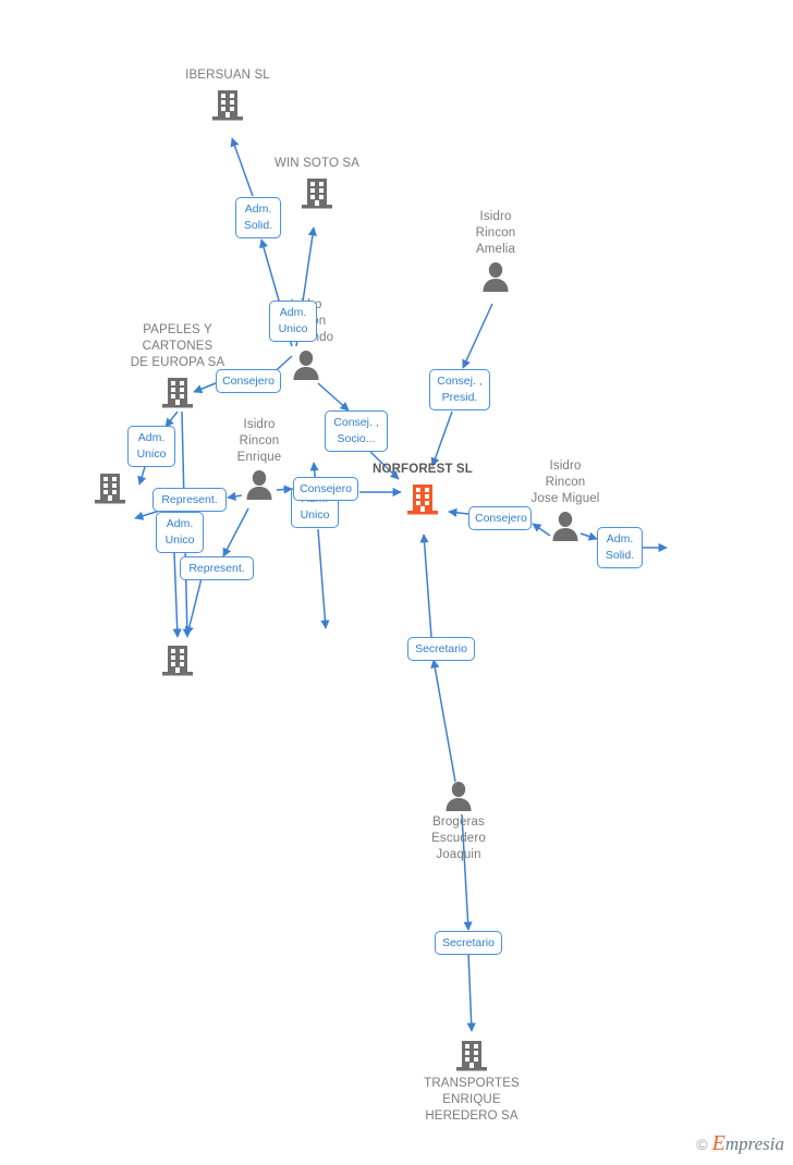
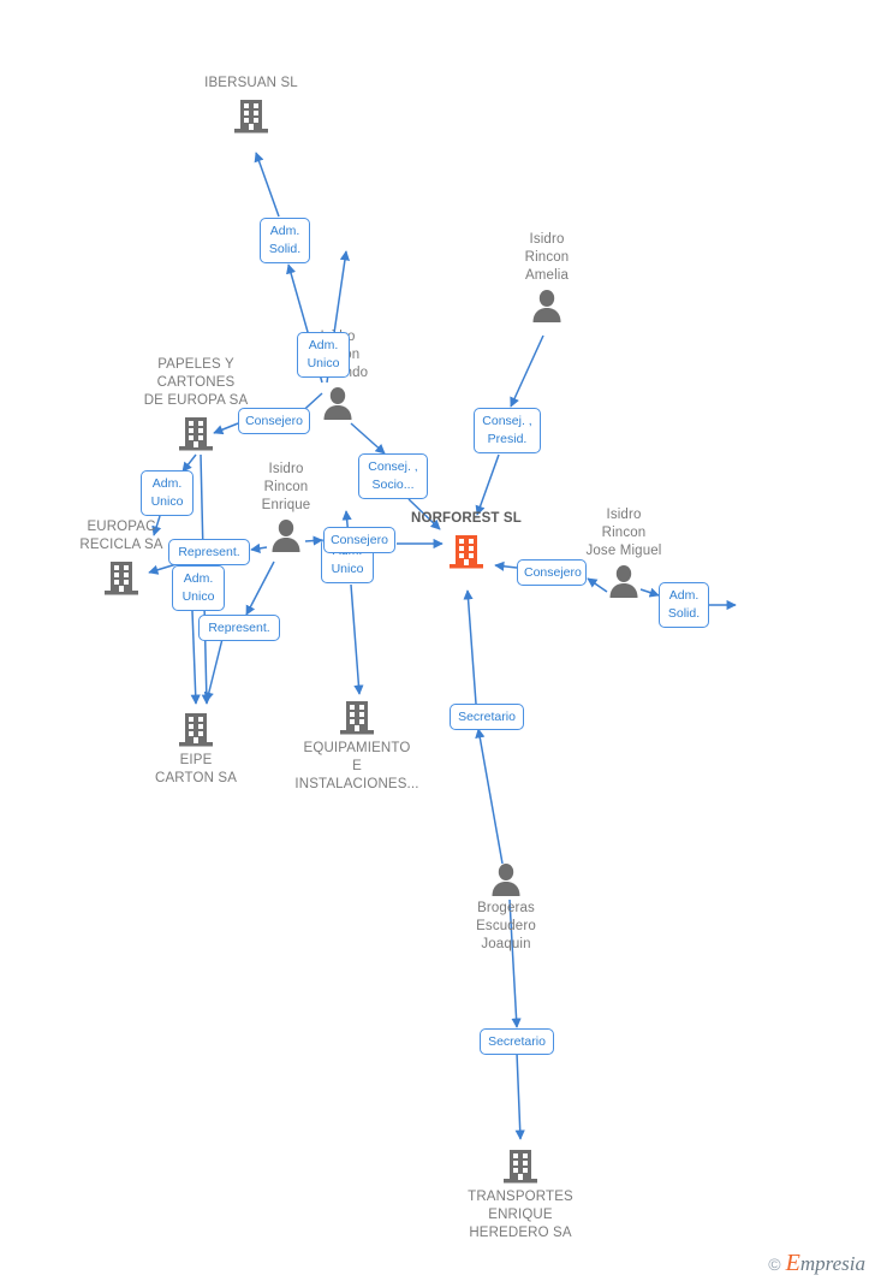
  IBERSUAN SL
- WIN SOTO SA
  PAPELES Y
  CARTONES
  DE EUROPA SA
+ EUROPAC
+ RECICLA SA
+ EIPE
+ CARTON SA
+ EQUIPAMIENTO
+ E
+ INSTALACIONES...
  NORFOREST SL
  TRANSPORTES
  ENRIQUE
  HEREDERO SA
  Isidro
  Rincon
  Enrique
  Isidro
  Rincon
  Amelia
  Isidro
  Rincon
  Jose Miguel
  Brogeras
  Escudero
  Joaquin
  Adm.
  Solid.
  Adm.
  Unico
  Consejero
  Consej. ,
  Socio...
  Adm.
  Unico
  Represent.
  Adm.
  Unico
  Represent.
  Consejero
  Unico
  Consej. ,
  Presid.
  Consejero
  Adm.
  Solid.
  Secretario
  Secretario
  ©
  Empresia
